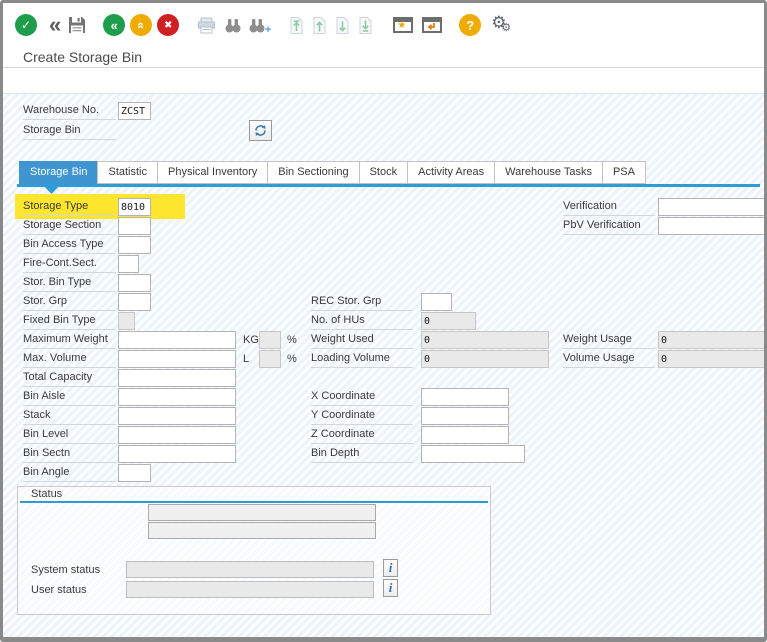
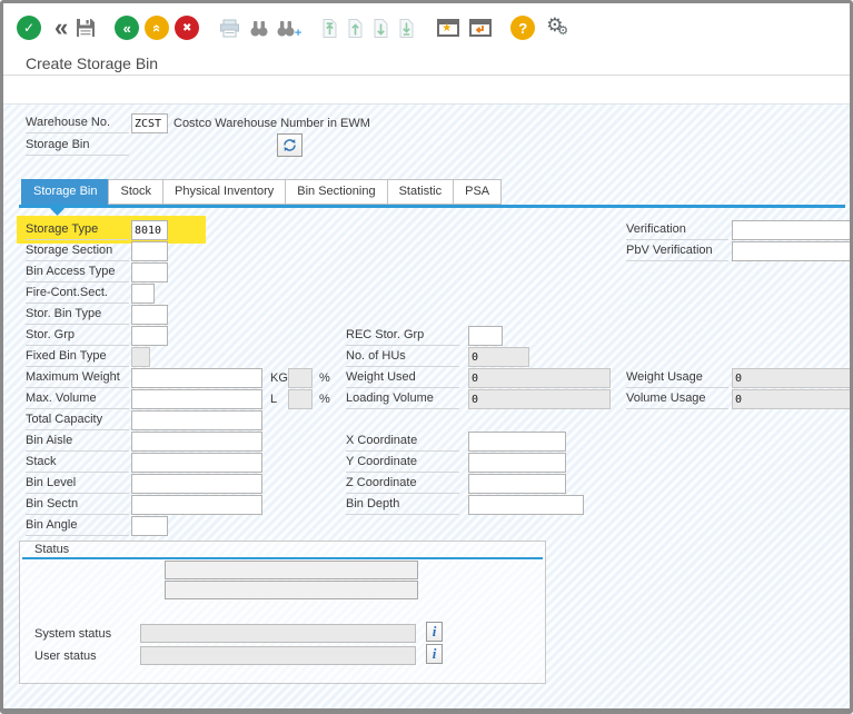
  ✓
  «
  «
  ✖
  +
  ★
  ?
  ⚙
  ⚙
  Create Storage Bin
  Warehouse No.
  ZCST
+ Costco Warehouse Number in EWM
  Storage Bin
  Storage Bin
- Statistic
+ Stock
  Physical Inventory
  Bin Sectioning
- Stock
+ Statistic
- Activity Areas
- Warehouse Tasks
  PSA
  Storage Type
  8010
  Storage Section
  Bin Access Type
  Fire-Cont.Sect.
  Stor. Bin Type
  Stor. Grp
  Fixed Bin Type
  Maximum Weight
  KG
  %
  Max. Volume
  L
  %
  Total Capacity
  Bin Aisle
  Stack
  Bin Level
  Bin Sectn
  Bin Angle
  REC Stor. Grp
  No. of HUs
  0
  Weight Used
  0
  Loading Volume
  0
  X Coordinate
  Y Coordinate
  Z Coordinate
  Bin Depth
  Verification
  PbV Verification
  Weight Usage
  0
  Volume Usage
  0
  Status
  System status
  i
  User status
  i
